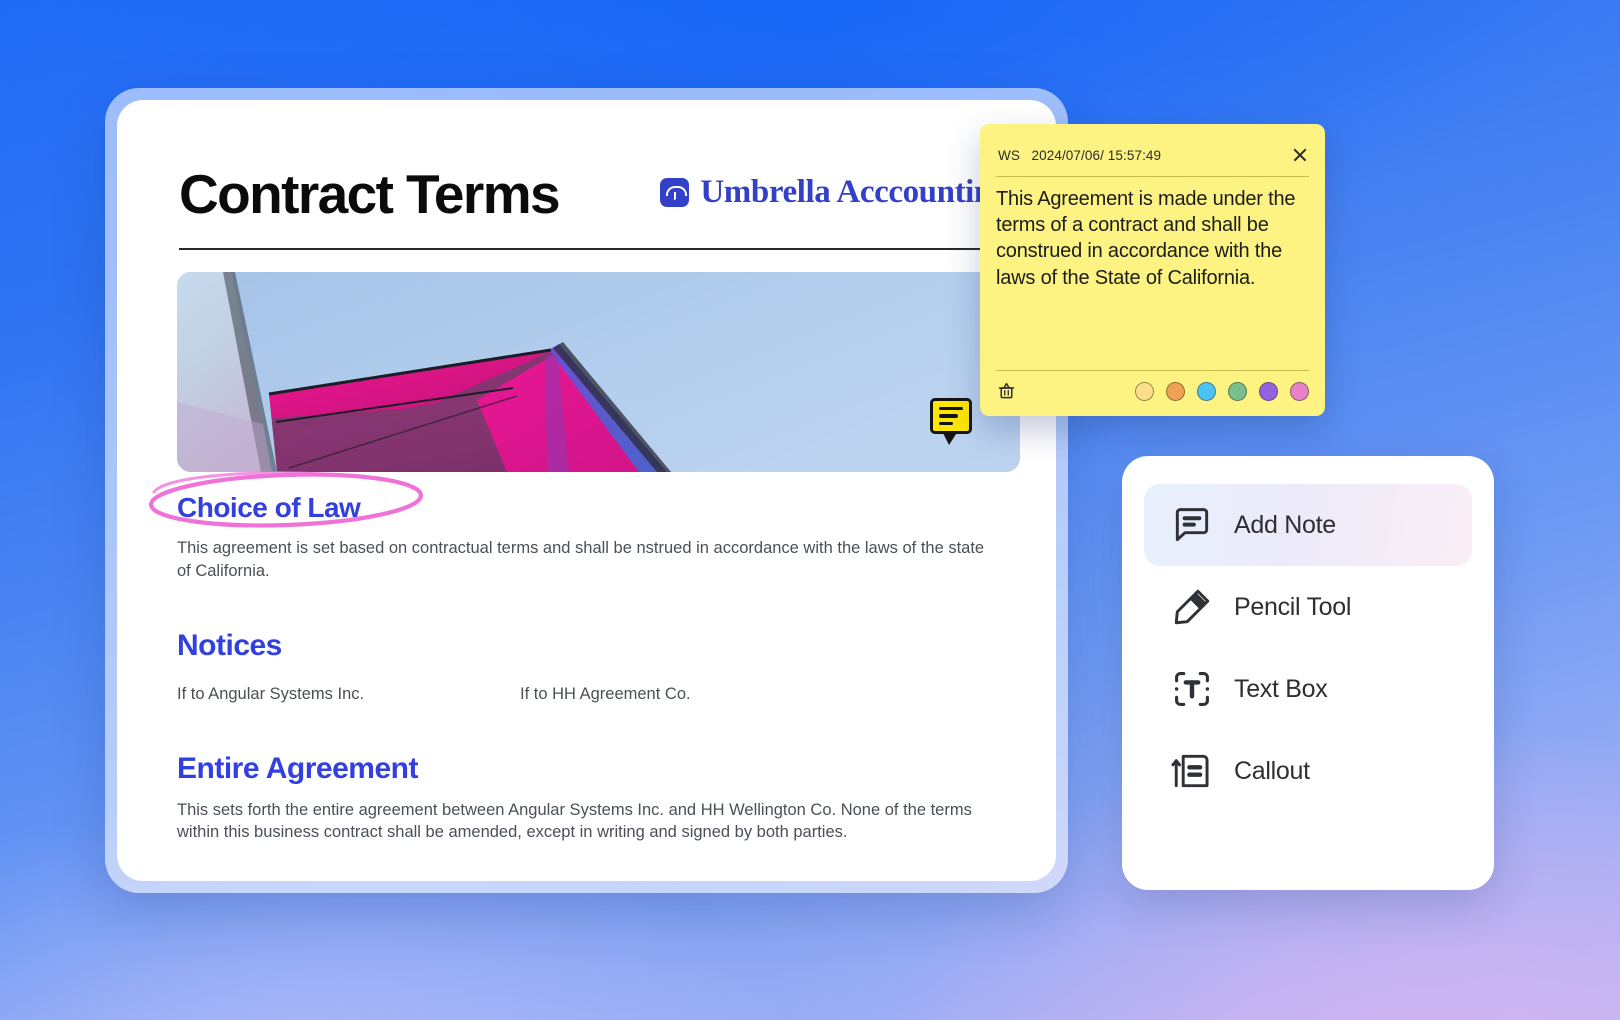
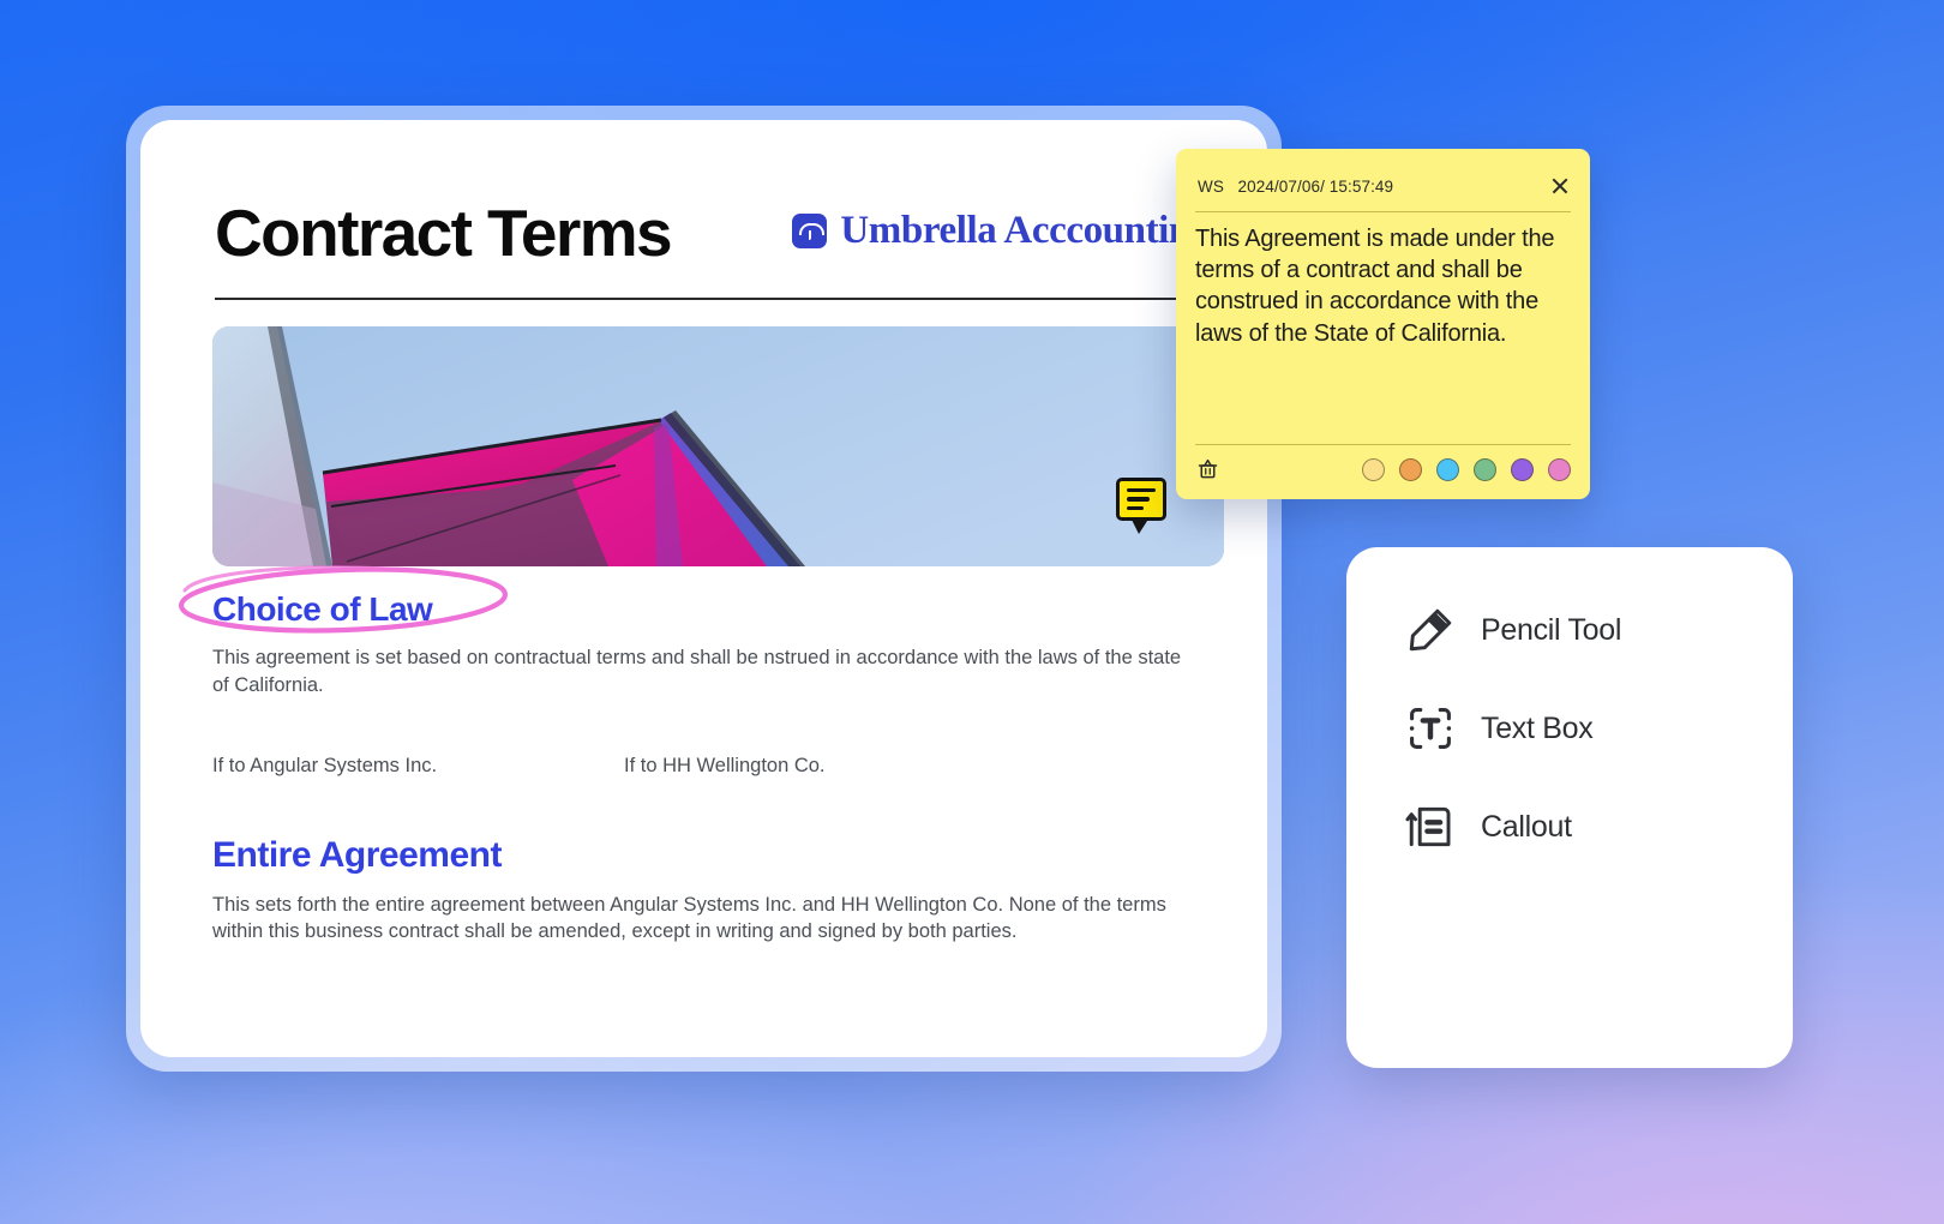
  Contract Terms
  Umbrella Acccounti
  Choice of Law
  This agreement is set based on contractual terms and shall be nstrued in accordance with the laws of the state of California.
- Notices
  If to Angular Systems Inc.
- If to HH Agreement Co.
+ If to HH Wellington Co.
  Entire Agreement
  This sets forth the entire agreement between Angular Systems Inc. and HH Wellington Co. None of the terms within this business contract shall be amended, except in writing and signed by both parties.
  WS 2024/07/06/ 15:57:49
  This Agreement is made under the terms of a contract and shall be construed in accordance with the laws of the State of California.
- Add Note
  Pencil Tool
  Text Box
  Callout
